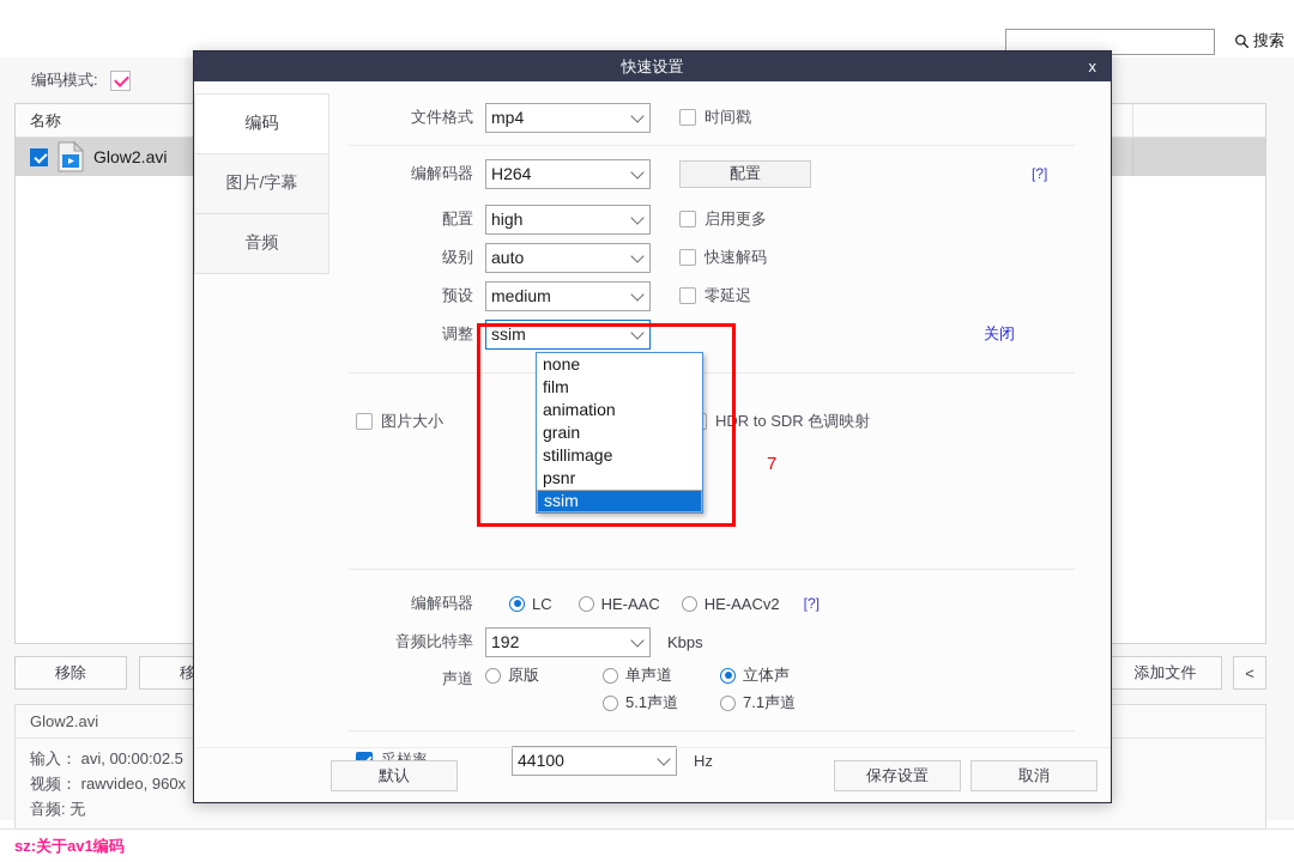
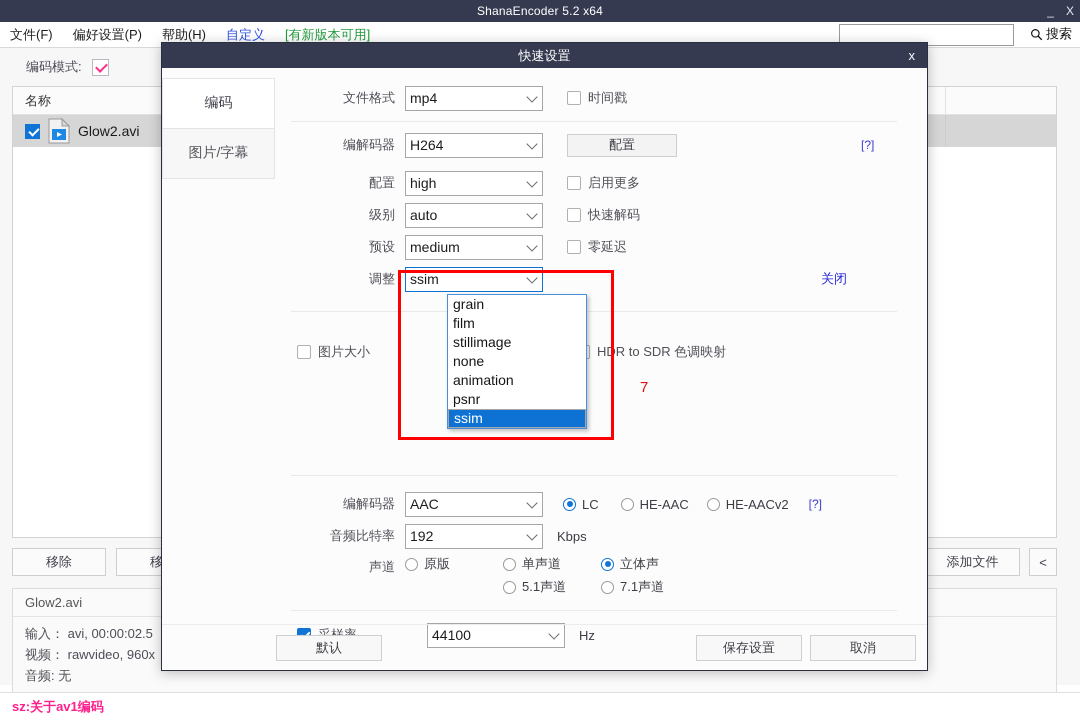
+ ShanaEncoder 5.2 x64
+ _
+ X
+ 文件(F)
+ 偏好设置(P)
+ 帮助(H)
+ 自定义
+ [有新版本可用]
  搜索
  编码模式:
  名称
  Glow2.avi
  移除
  添加文件
  <
  Glow2.avi
  输入： avi, 00:00:02.5
  视频： rawvideo, 960x
  音频: 无
  sz:
  关于av1编码
  快速设置
  x
  编码
  图片/字幕
- 音频
  文件格式
  mp4
  时间戳
  编解码器
  H264
  配置
  [?]
  配置
  high
  启用更多
  级别
  auto
  快速解码
  预设
  medium
  零延迟
  调整
  ssim
  关闭
  图片大小
  HDR to SDR 色调映射
  编解码器
+ AAC
  LC
  HE-AAC
  HE-AACv2
  [?]
  音频比特率
  192
  Kbps
  声道
  原版
  单声道
  立体声
  5.1声道
  7.1声道
  44100
  Hz
  默认
  保存设置
  取消
- none
+ grain
  film
- animation
+ stillimage
- grain
+ none
- stillimage
+ animation
  psnr
  ssim
  7
